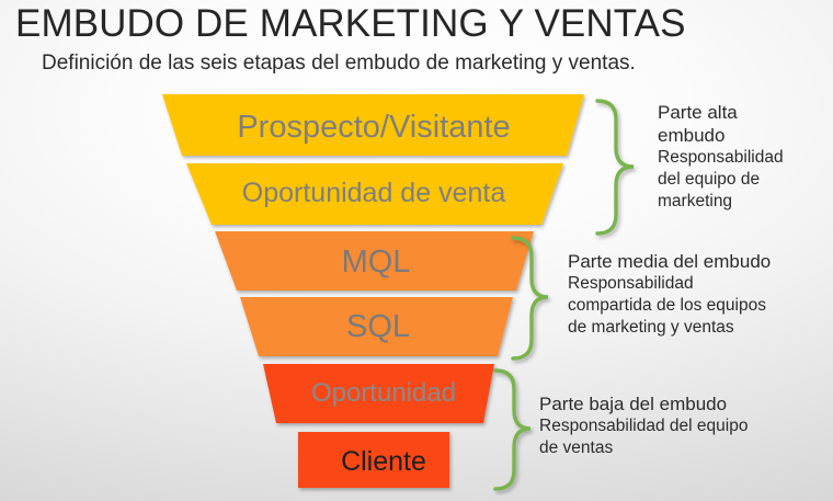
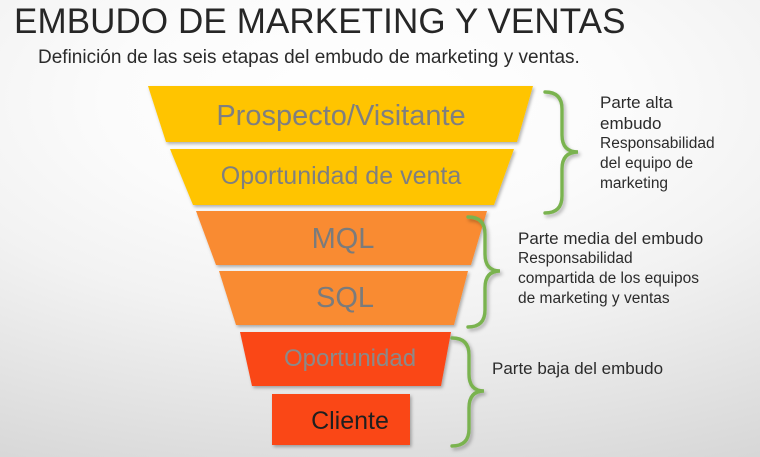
  EMBUDO DE MARKETING Y VENTAS
  Definición de las seis etapas del embudo de marketing y ventas.
  Prospecto/Visitante
  Oportunidad de venta
  MQL
  SQL
  Oportunidad
  Cliente
  Parte alta
  embudo
  Responsabilidad
  del equipo de
  marketing
  Parte media del embudo
  Responsabilidad
  compartida de los equipos
  de marketing y ventas
  Parte baja del embudo
- Responsabilidad del equipo
- de ventas
